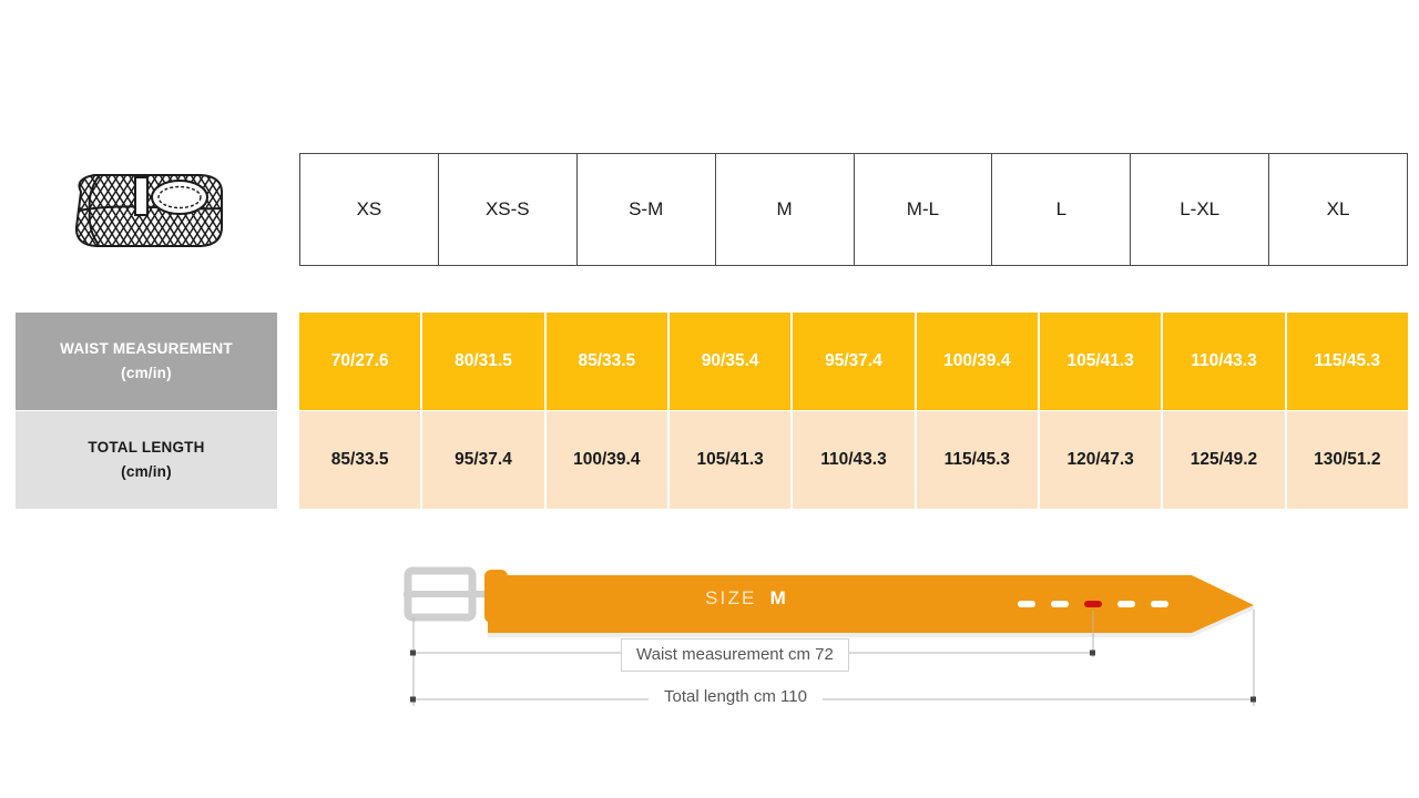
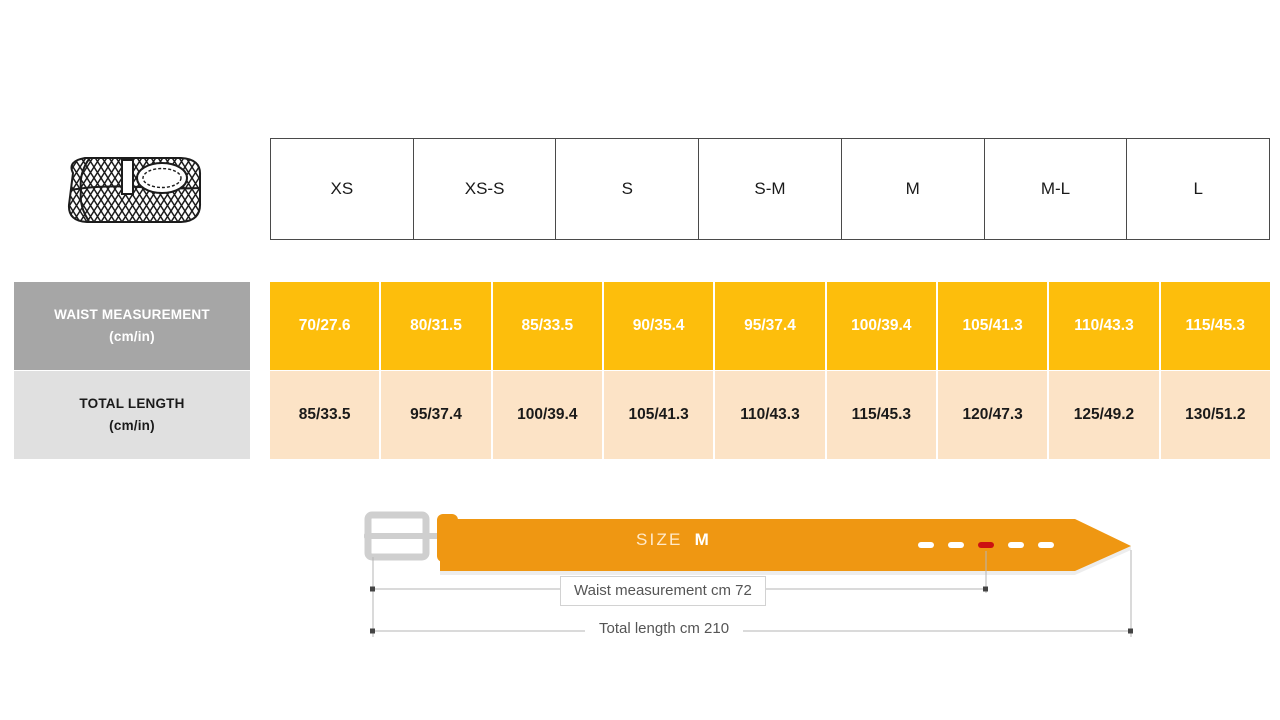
  XS
  XS-S
+ S
  S-M
  M
  M-L
  L
- L-XL
- XL
  WAIST MEASUREMENT
  (cm/in)
  70/27.6
  80/31.5
  85/33.5
  90/35.4
  95/37.4
  100/39.4
  105/41.3
  110/43.3
  115/45.3
  TOTAL LENGTH
  (cm/in)
  85/33.5
  95/37.4
  100/39.4
  105/41.3
  110/43.3
  115/45.3
  120/47.3
  125/49.2
  130/51.2
  SIZE
  M
  Waist measurement cm 72
- Total length cm 110
+ Total length cm 210
